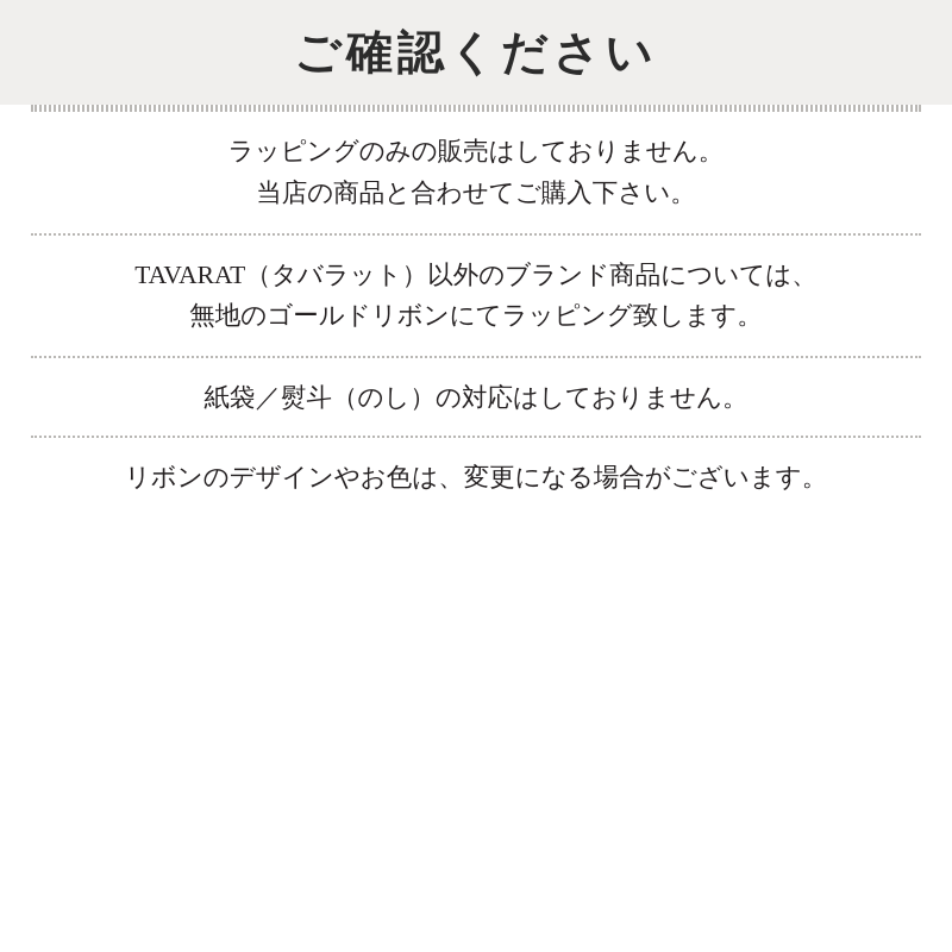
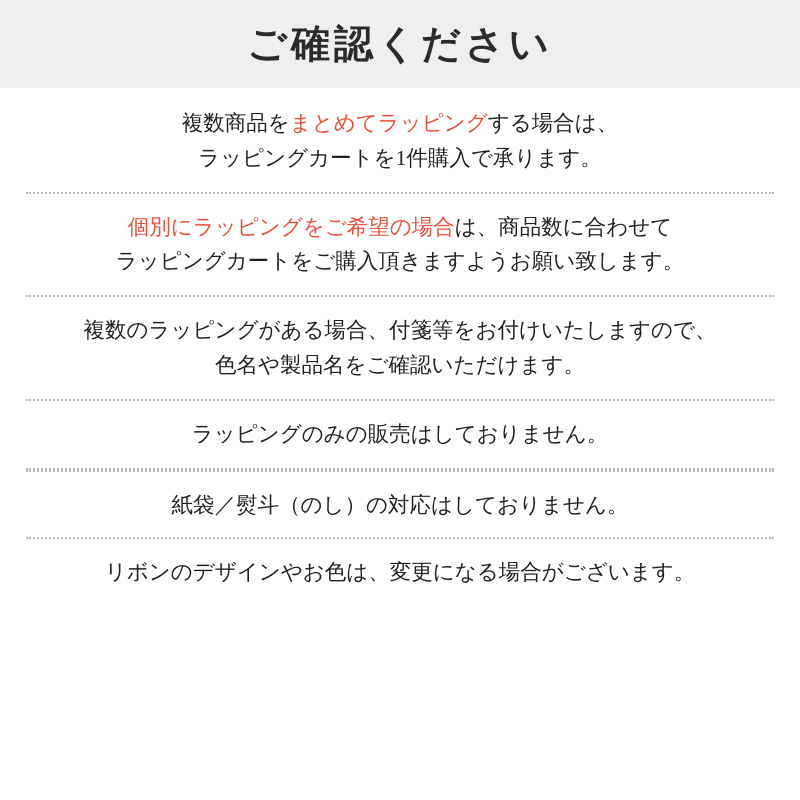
  ご確認ください
+ 複数商品をまとめてラッピングする場合は、
+ ラッピングカートを1件購入で承ります。
+ 個別にラッピングをご希望の場合は、商品数に合わせて
+ ラッピングカートをご購入頂きますようお願い致します。
+ 複数のラッピングがある場合、付箋等をお付けいたしますので、
+ 色名や製品名をご確認いただけます。
  ラッピングのみの販売はしておりません。
- 当店の商品と合わせてご購入下さい。
- TAVARAT（タバラット）以外のブランド商品については、
- 無地のゴールドリボンにてラッピング致します。
  紙袋／熨斗（のし）の対応はしておりません。
  リボンのデザインやお色は、変更になる場合がございます。
